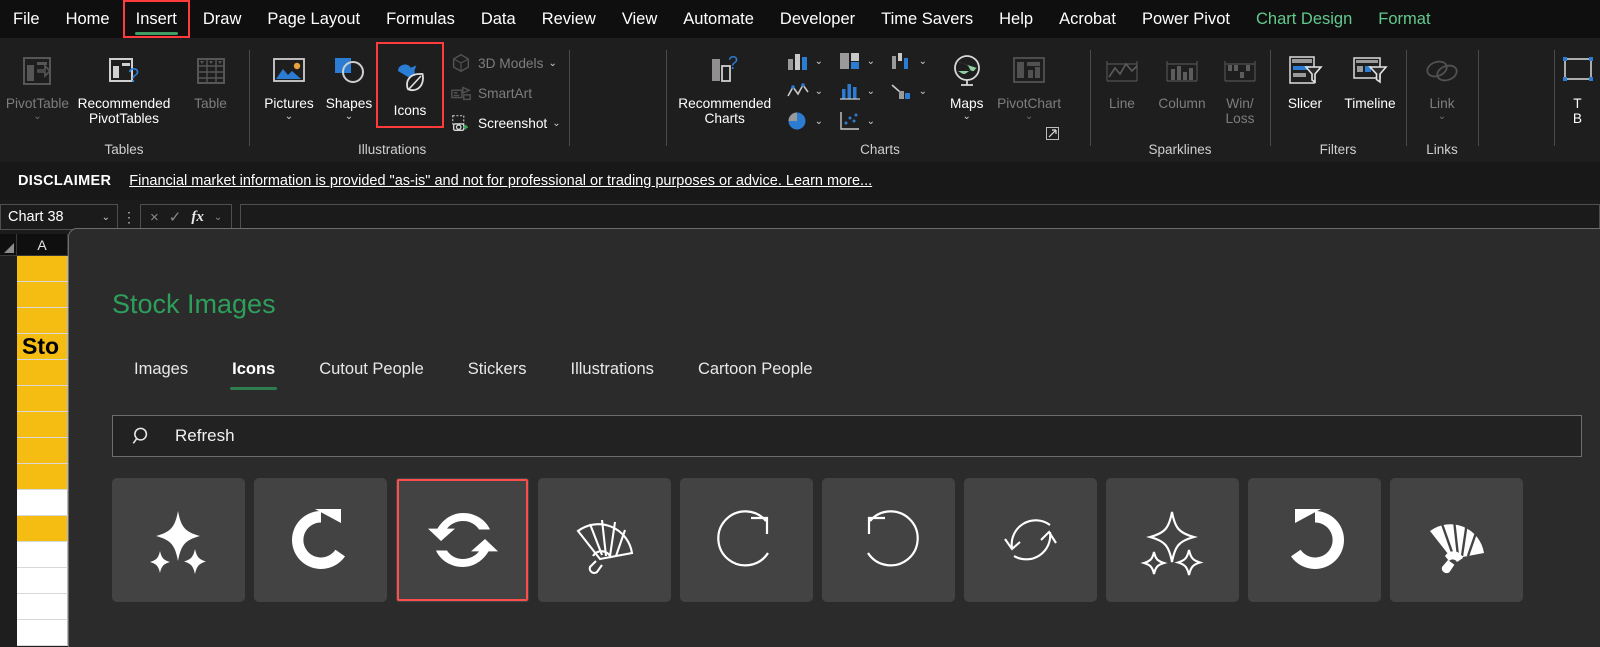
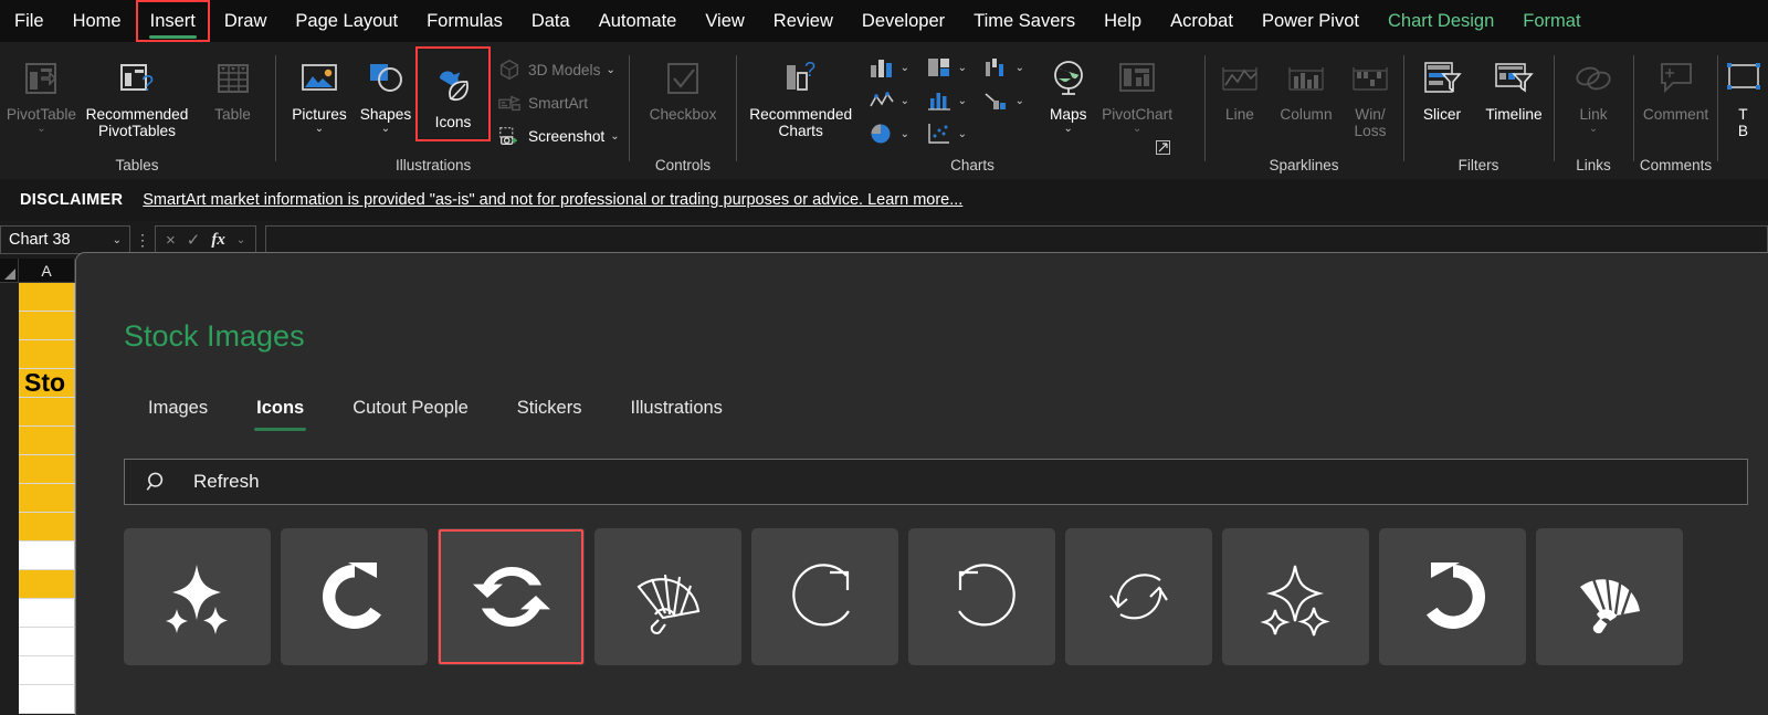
  File
  Home
  Insert
  Draw
  Page Layout
  Formulas
  Data
- Review
+ Automate
  View
- Automate
+ Review
  Developer
  Time Savers
  Help
  Acrobat
  Power Pivot
  Chart Design
  Format
  PivotTable
  ⌄
  ?
  Recommended
  PivotTables
  Table
  Tables
  Pictures
  ⌄
  Shapes
  ⌄
  Icons
  3D Models
  ⌄
  SmartArt
  Screenshot
  ⌄
  Illustrations
+ Checkbox
+ Controls
  ?
  Recommended
  Charts
  ⌄
  ⌄
  ⌄
  ⌄
  ⌄
  ⌄
  ⌄
  ⌄
  Maps
  ⌄
  PivotChart
  ⌄
  Charts
  Line
  Column
  Win/
  Loss
  Sparklines
  Slicer
  Timeline
  Filters
  Link
  ⌄
  Links
+ Comment
+ Comments
  T
  B
  DISCLAIMER
- Financial market information is provided "as-is" and not for professional or trading purposes or advice. Learn more...
+ SmartArt market information is provided "as-is" and not for professional or trading purposes or advice. Learn more...
  Chart 38
  ⌄
  ⋮
  ×
  ✓
  fx
  ⌄
  A
  Sto
  Stock Images
  Images
  Icons
  Cutout People
  Stickers
  Illustrations
- Cartoon People
  Refresh
